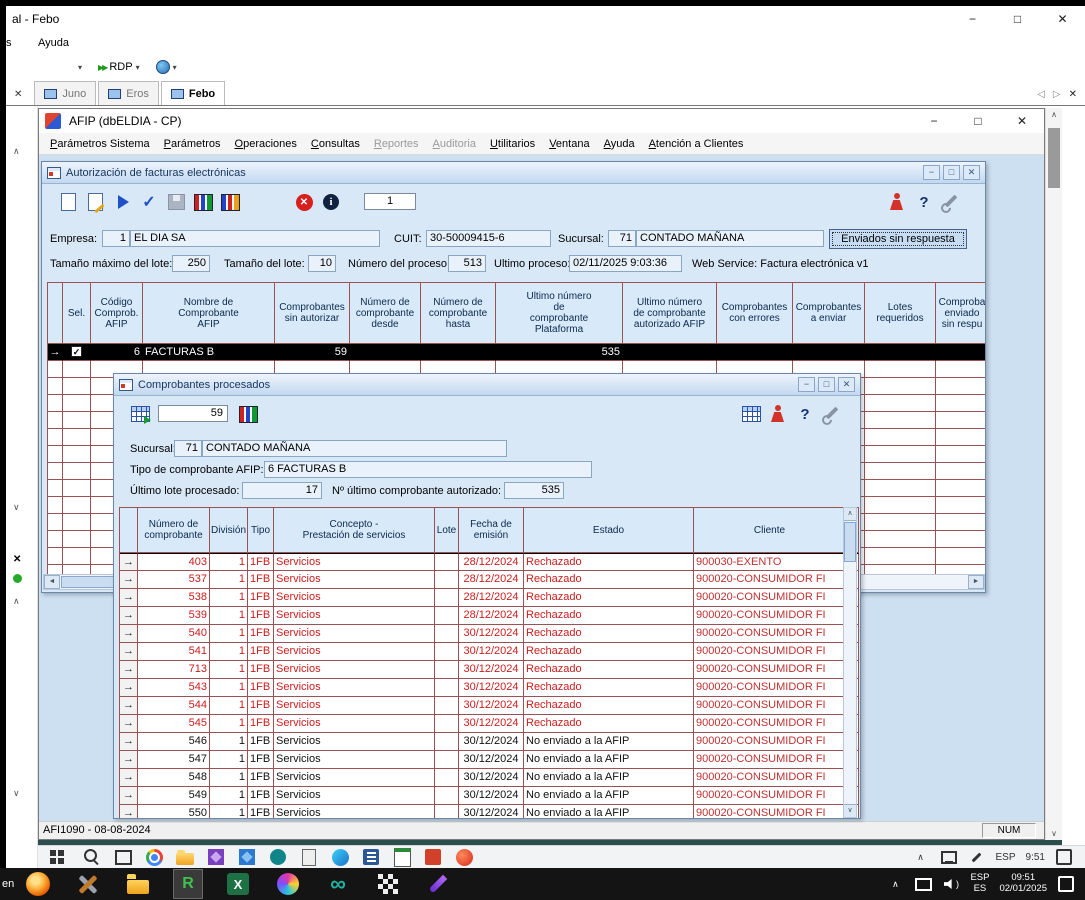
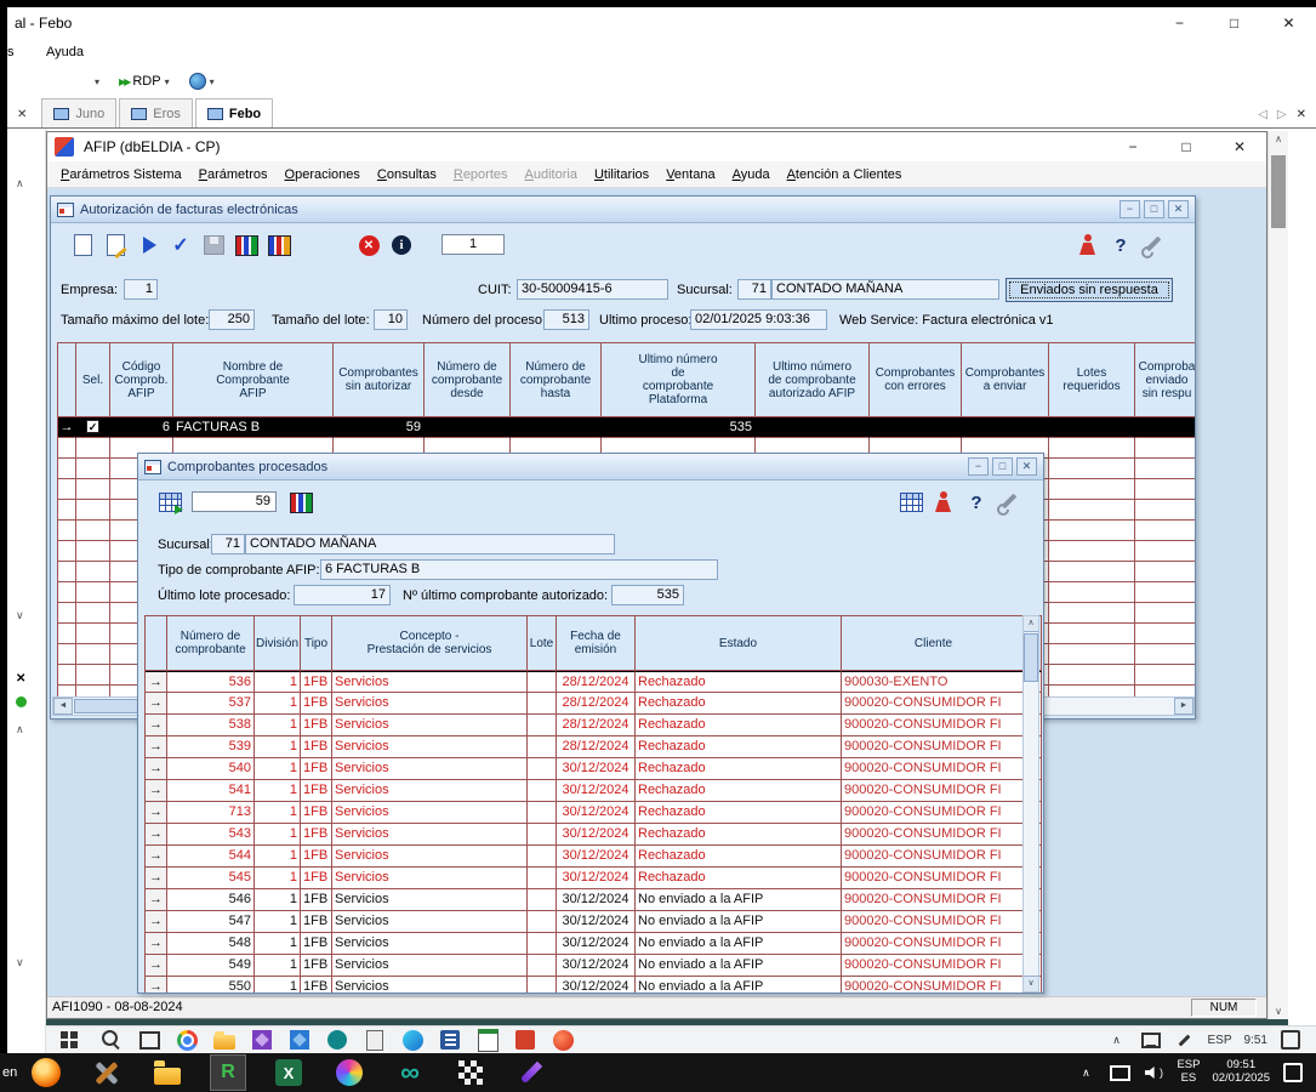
  al - Febo
  s
  Ayuda
  RDP
  Juno
  Eros
  Febo
  AFIP (dbELDIA - CP)
  Parámetros Sistema
  Parámetros
  Operaciones
  Consultas
  Reportes
  Auditoria
  Utilitarios
  Ventana
  Ayuda
  Atención a Clientes
  Autorización de facturas electrónicas
  1
  Empresa:
  1
- EL DIA SA
  CUIT:
  30-50009415-6
  Sucursal:
  71
  CONTADO MAÑANA
  Enviados sin respuesta
  Tamaño máximo del lote:
  250
  Tamaño del lote:
  10
  Número del proceso
  513
  Ultimo proceso
- 02/11/2025 9:03:36
+ 02/01/2025 9:03:36
  Web Service: Factura electrónica v1
  Sel.
  Código
  Comprob.
  AFIP
  Nombre de
  Comprobante
  AFIP
  Comprobantes
  sin autorizar
  Número de
  comprobante
  desde
  Número de
  comprobante
  hasta
  Ultimo número
  de
  comprobante
  Plataforma
  Ultimo número
  de comprobante
  autorizado AFIP
  Comprobantes
  con errores
  Comprobantes
  a enviar
  Lotes
  requeridos
  Comproba
  enviado
  sin respu
  →
  6
  FACTURAS B
  59
  535
  Comprobantes procesados
  59
  Sucursal
  71
  CONTADO MAÑANA
  Tipo de comprobante AFIP:
  6 FACTURAS B
  Último lote procesado:
  17
  Nº último comprobante autorizado:
  535
  Número de
  comprobante
  División
  Tipo
  Concepto -
  Prestación de servicios
  Lote
  Fecha de
  emisión
  Estado
  Cliente
  →
- 403
+ 536
  1
  1FB
  Servicios
  28/12/2024
  Rechazado
  900030-EXENTO
  →
  537
  1
  1FB
  Servicios
  28/12/2024
  Rechazado
  900020-CONSUMIDOR FI
  →
  538
  1
  1FB
  Servicios
  28/12/2024
  Rechazado
  900020-CONSUMIDOR FI
  →
  539
  1
  1FB
  Servicios
  28/12/2024
  Rechazado
  900020-CONSUMIDOR FI
  →
  540
  1
  1FB
  Servicios
  30/12/2024
  Rechazado
  900020-CONSUMIDOR FI
  →
  541
  1
  1FB
  Servicios
  30/12/2024
  Rechazado
  900020-CONSUMIDOR FI
  →
  713
  1
  1FB
  Servicios
  30/12/2024
  Rechazado
  900020-CONSUMIDOR FI
  →
  543
  1
  1FB
  Servicios
  30/12/2024
  Rechazado
  900020-CONSUMIDOR FI
  →
  544
  1
  1FB
  Servicios
  30/12/2024
  Rechazado
  900020-CONSUMIDOR FI
  →
  545
  1
  1FB
  Servicios
  30/12/2024
  Rechazado
  900020-CONSUMIDOR FI
  →
  546
  1
  1FB
  Servicios
  30/12/2024
  No enviado a la AFIP
  900020-CONSUMIDOR FI
  →
  547
  1
  1FB
  Servicios
  30/12/2024
  No enviado a la AFIP
  900020-CONSUMIDOR FI
  →
  548
  1
  1FB
  Servicios
  30/12/2024
  No enviado a la AFIP
  900020-CONSUMIDOR FI
  →
  549
  1
  1FB
  Servicios
  30/12/2024
  No enviado a la AFIP
  900020-CONSUMIDOR FI
  →
  550
  1
  1FB
  Servicios
  30/12/2024
  No enviado a la AFIP
  900020-CONSUMIDOR FI
  AFI1090 - 08-08-2024
  NUM
  ESP
  9:51
  en
  ESP
  ES
  09:51
  02/01/2025
